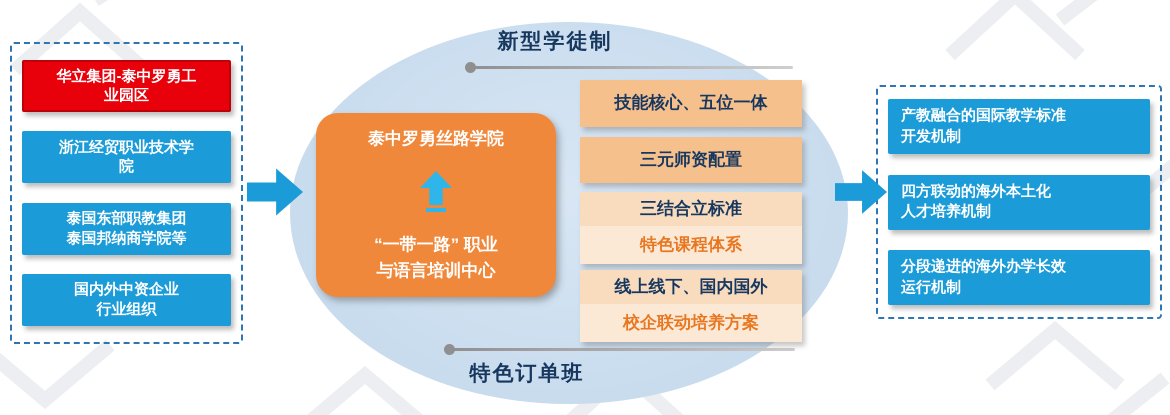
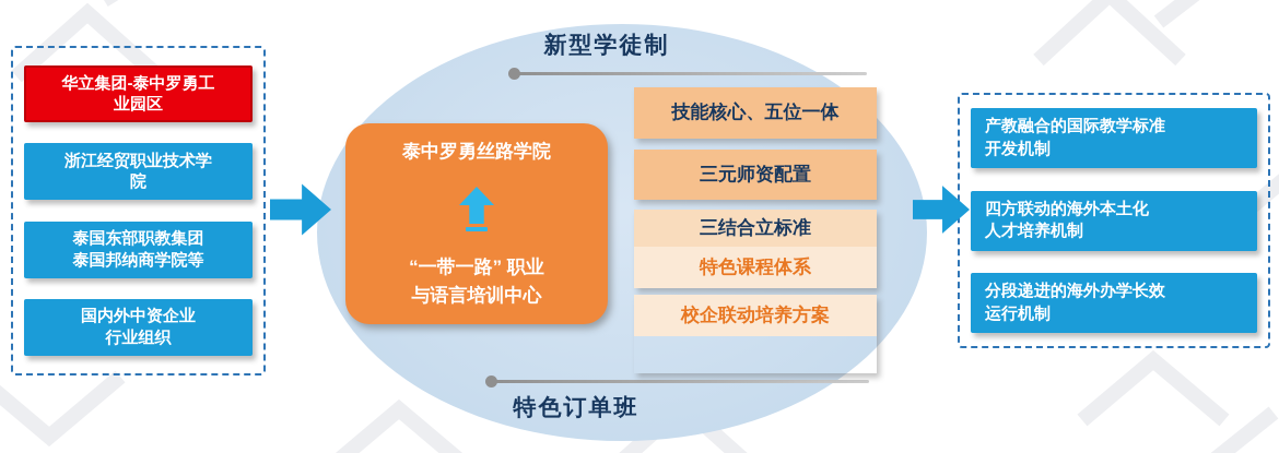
  华立集团-泰中罗勇工
  业园区
  浙江经贸职业技术学
  院
  泰国东部职教集团
  泰国邦纳商学院等
  国内外中资企业
  行业组织
  新型学徒制
  特色订单班
  泰中罗勇丝路学院
  “一带一路” 职业
  与语言培训中心
  技能核心、五位一体
  三元师资配置
  三结合立标准
  特色课程体系
- 线上线下、国内国外
  校企联动培养方案
  产教融合的国际教学标准
  开发机制
  四方联动的海外本土化
  人才培养机制
  分段递进的海外办学长效
  运行机制
